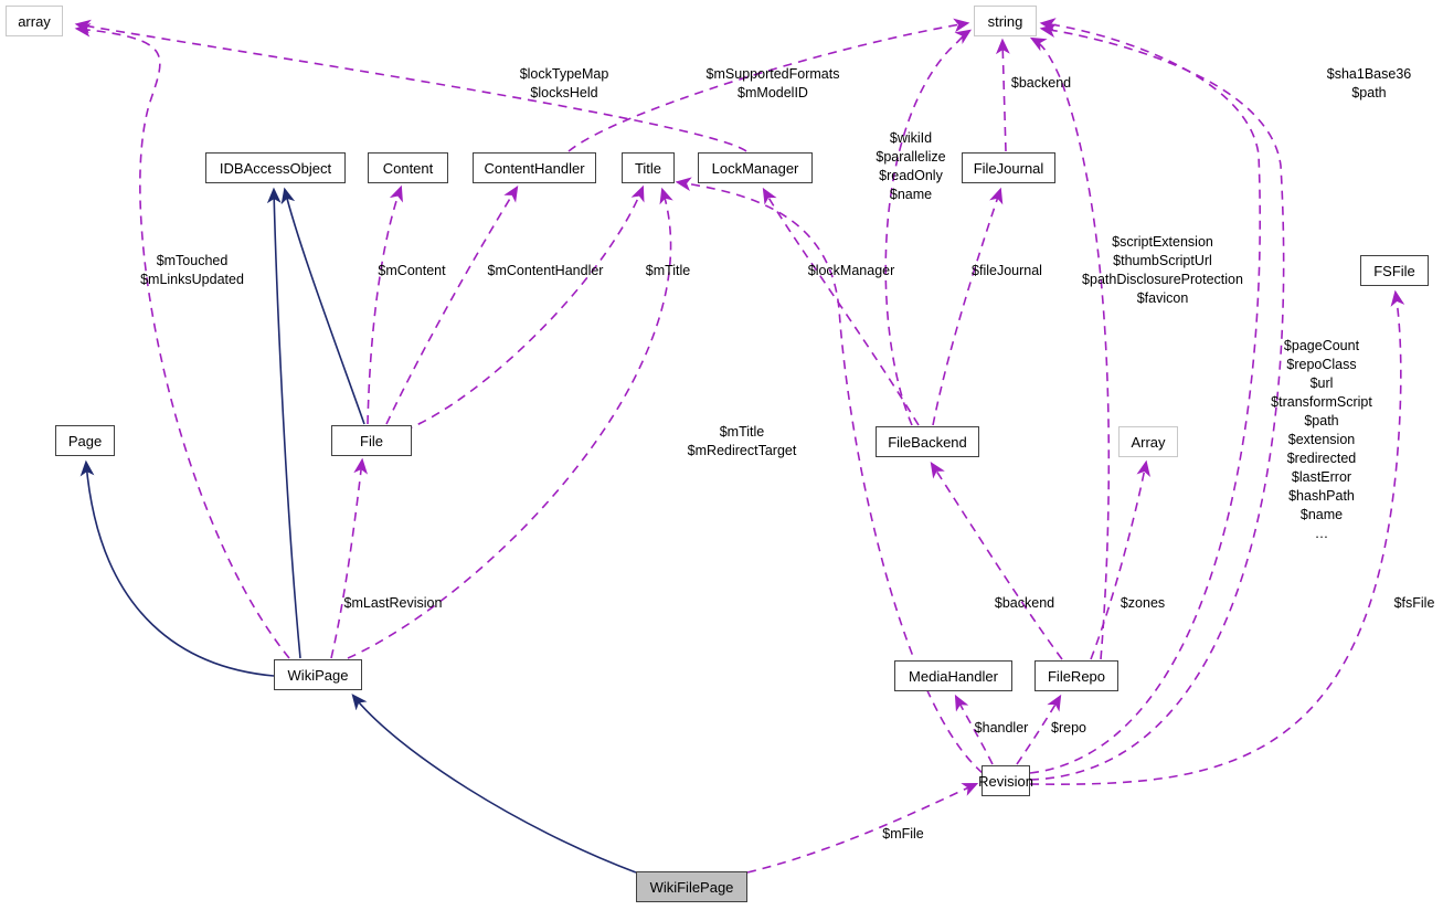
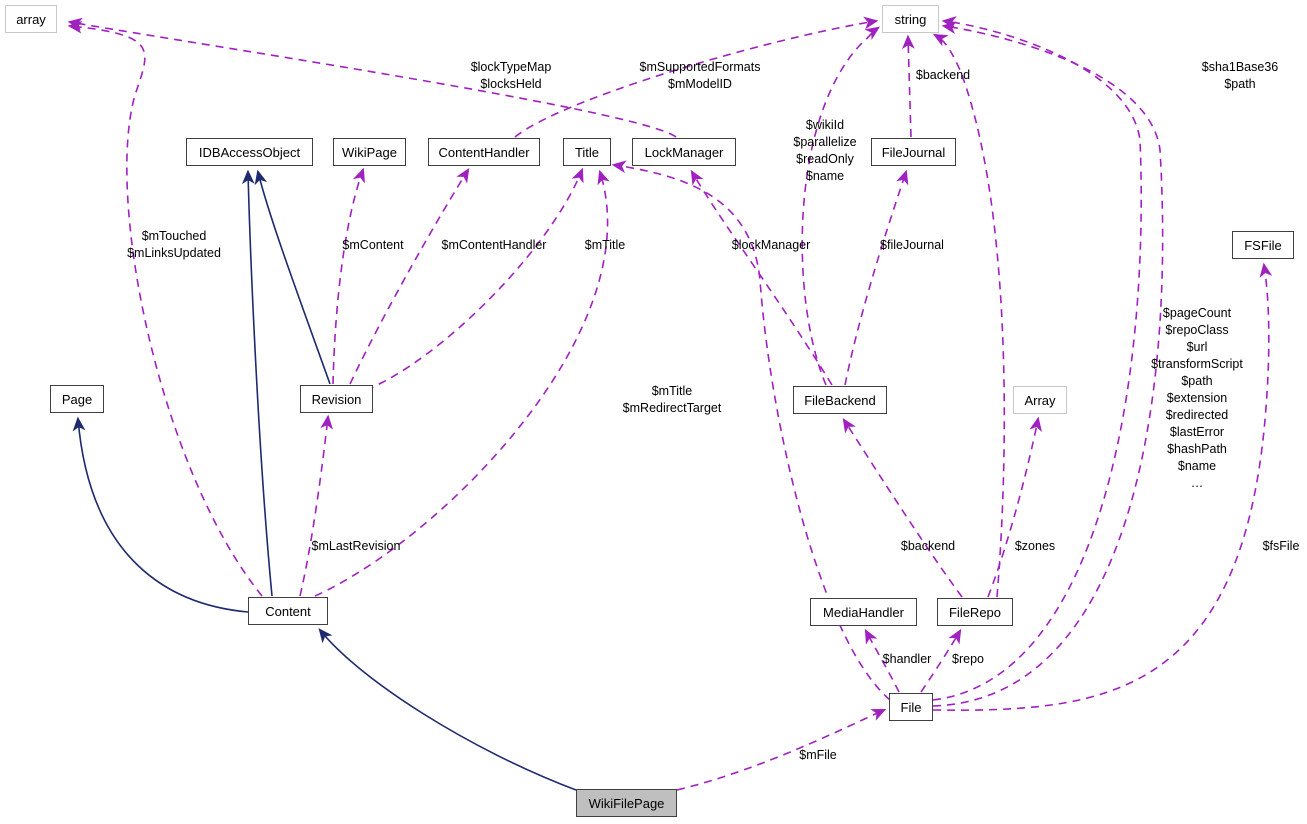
  array
  string
  IDBAccessObject
- Content
+ WikiPage
  ContentHandler
  Title
  LockManager
  FileJournal
  FSFile
- File
+ Revision
  Page
  FileBackend
  Array
- WikiPage
+ Content
  MediaHandler
  FileRepo
- Revision
+ File
  WikiFilePage
  $lockTypeMap
  $locksHeld
  $mSupportedFormats
  $mModelID
  $sha1Base36
  $path
  $backend
  $wikiId
  $parallelize
  $readOnly
  $name
  $mTouched
  $mLinksUpdated
  $mContent
  $mContentHandler
  $mTitle
  $lockManager
  $fileJournal
- $scriptExtension
- $thumbScriptUrl
- $pathDisclosureProtection
- $favicon
  $mTitle
  $mRedirectTarget
  $pageCount
  $repoClass
  $url
  $transformScript
  $path
  $extension
  $redirected
  $lastError
  $hashPath
  $name
  …
  $mLastRevision
  $backend
  $zones
  $fsFile
  $handler
  $repo
  $mFile
